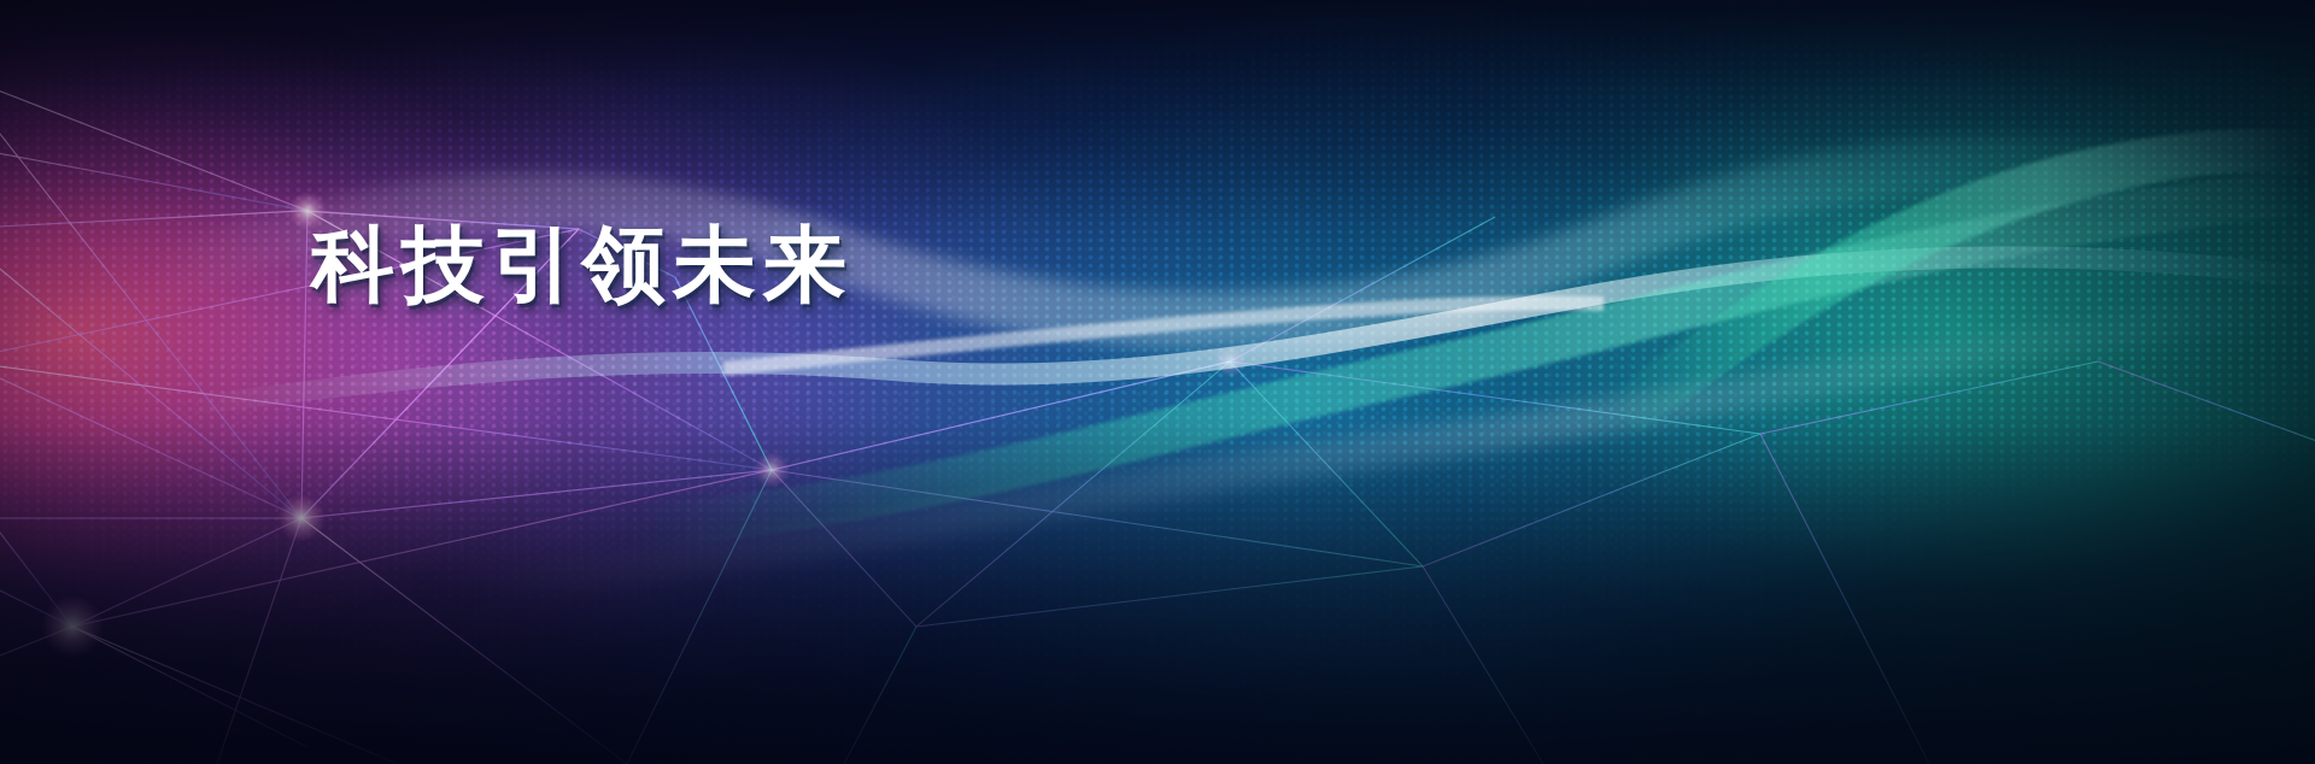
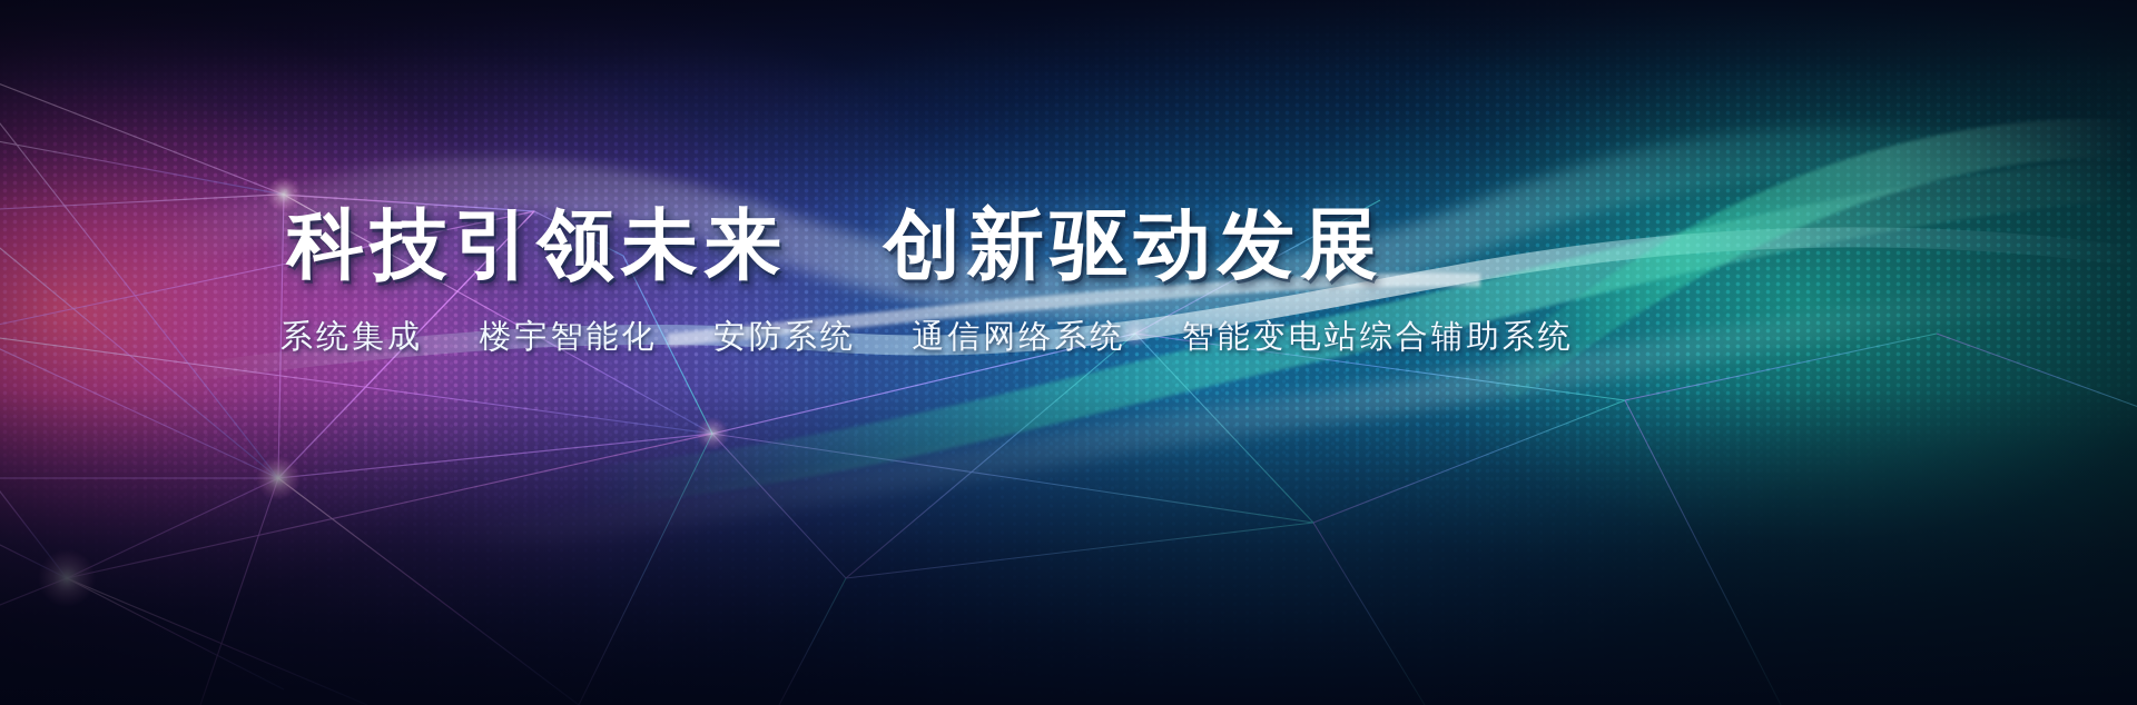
  科技引领未来
+ 创新驱动发展
+ 系统集成 楼宇智能化 安防系统 通信网络系统 智能变电站综合辅助系统
